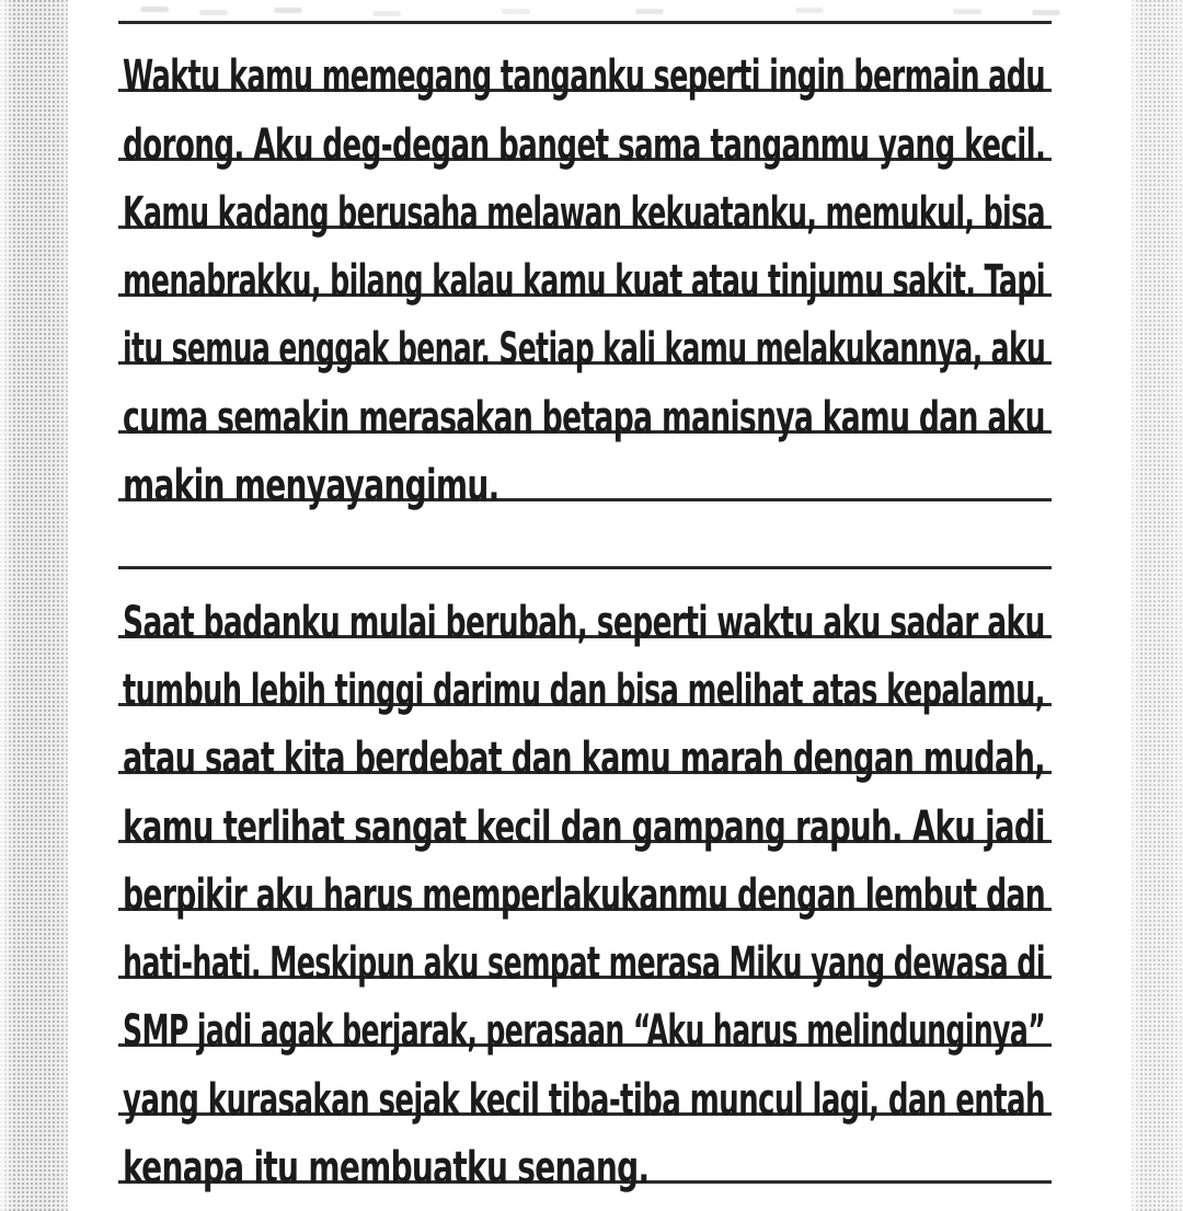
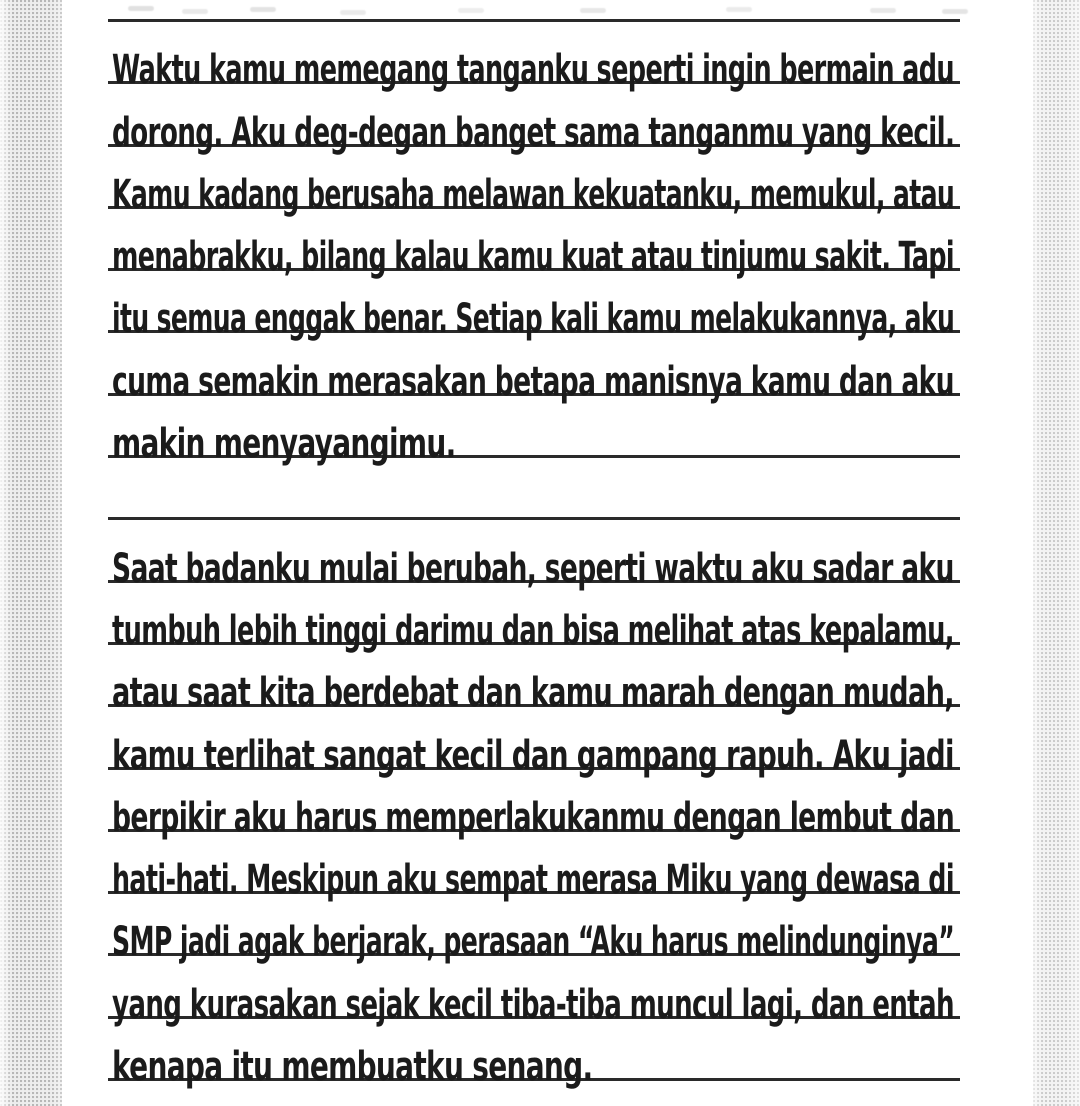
  Waktu kamu memegang tanganku seperti ingin bermain adu
  dorong. Aku deg-degan banget sama tanganmu yang kecil.
- Kamu kadang berusaha melawan kekuatanku, memukul, bisa
+ Kamu kadang berusaha melawan kekuatanku, memukul, atau
  menabrakku, bilang kalau kamu kuat atau tinjumu sakit. Tapi
  itu semua enggak benar. Setiap kali kamu melakukannya, aku
  cuma semakin merasakan betapa manisnya kamu dan aku
  makin menyayangimu.
  Saat badanku mulai berubah, seperti waktu aku sadar aku
  tumbuh lebih tinggi darimu dan bisa melihat atas kepalamu,
  atau saat kita berdebat dan kamu marah dengan mudah,
  kamu terlihat sangat kecil dan gampang rapuh. Aku jadi
  berpikir aku harus memperlakukanmu dengan lembut dan
  hati-hati. Meskipun aku sempat merasa Miku yang dewasa di
  SMP jadi agak berjarak, perasaan “Aku harus melindunginya”
  yang kurasakan sejak kecil tiba-tiba muncul lagi, dan entah
  kenapa itu membuatku senang.
